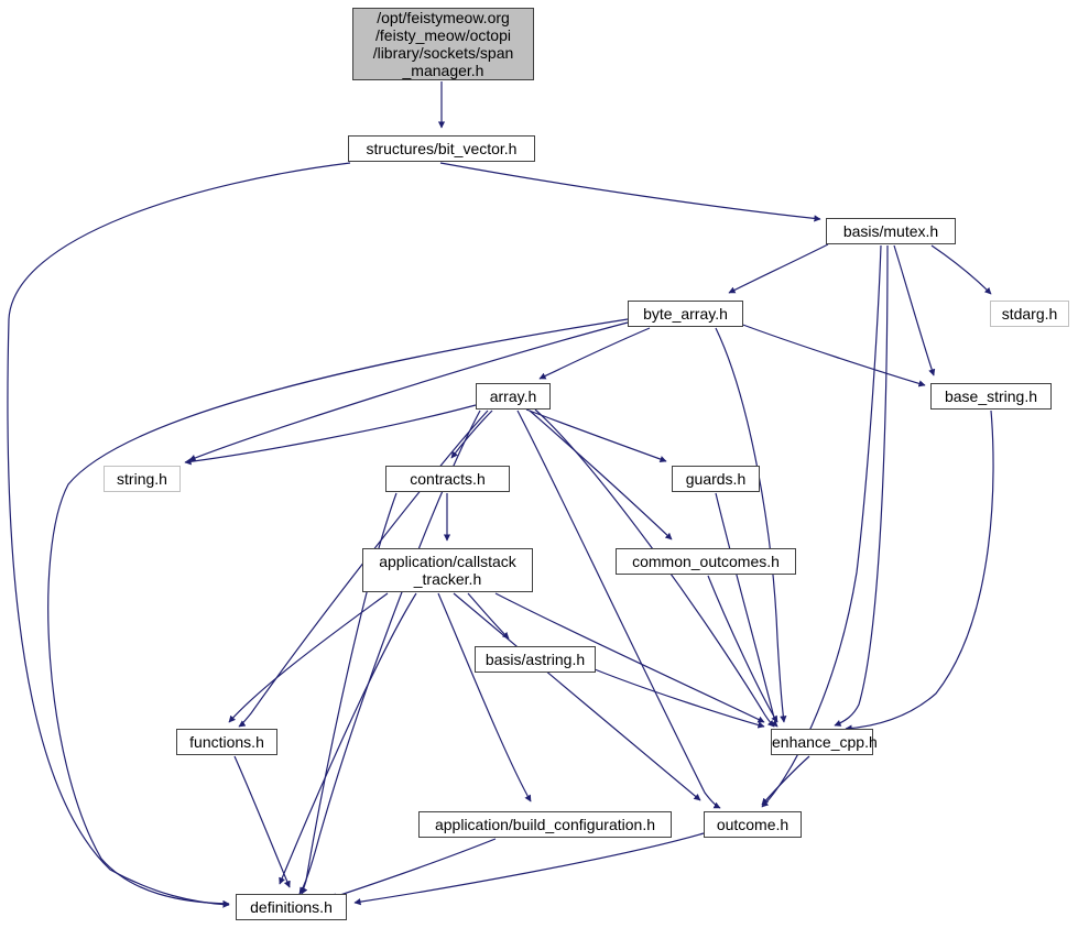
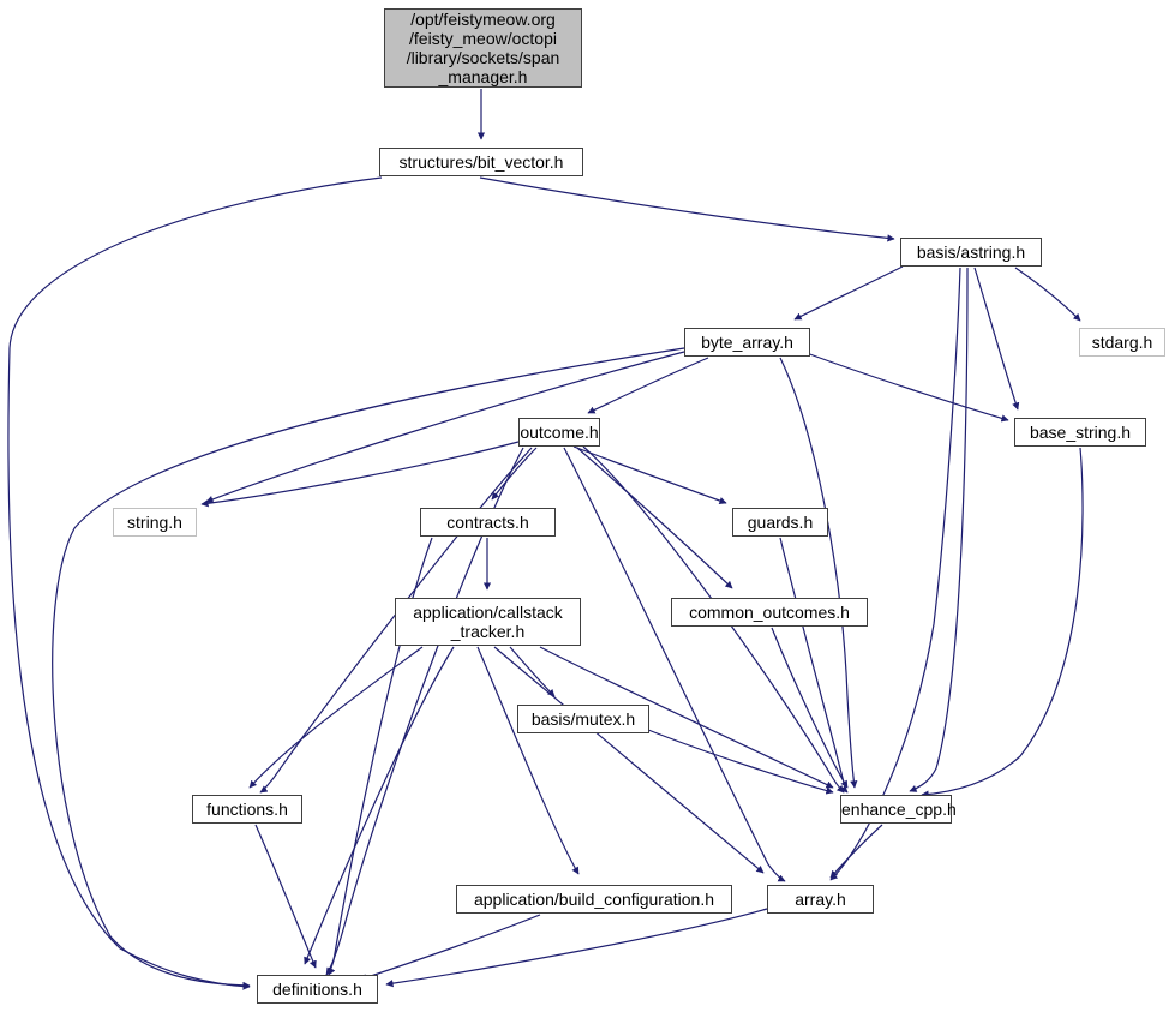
  /opt/feistymeow.org
  /feisty_meow/octopi
  /library/sockets/span
  _manager.h
  structures/bit_vector.h
- basis/mutex.h
+ basis/astring.h
  stdarg.h
  byte_array.h
  base_string.h
- array.h
+ outcome.h
  string.h
  contracts.h
  guards.h
  application/callstack
  _tracker.h
  common_outcomes.h
- basis/astring.h
+ basis/mutex.h
  functions.h
  enhance_cpp.h
  application/build_configuration.h
- outcome.h
+ array.h
  definitions.h
